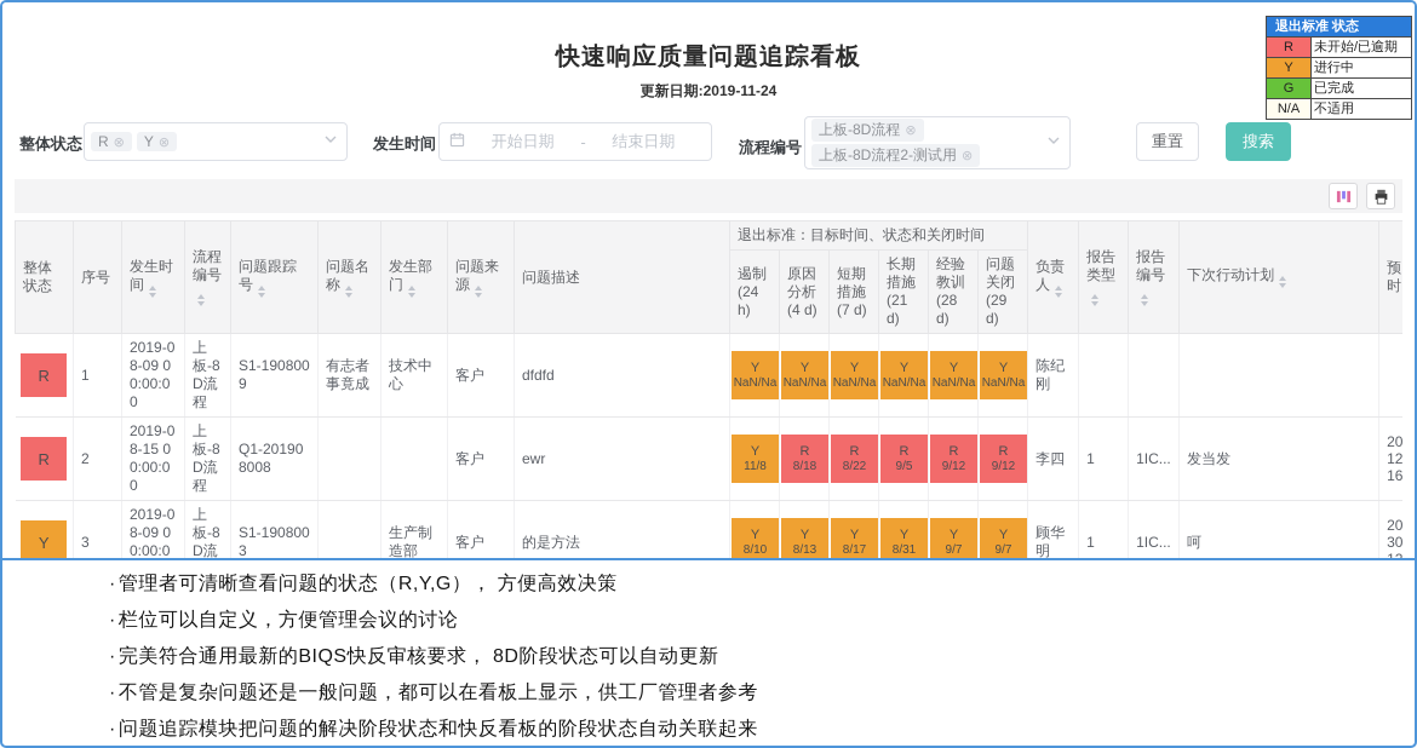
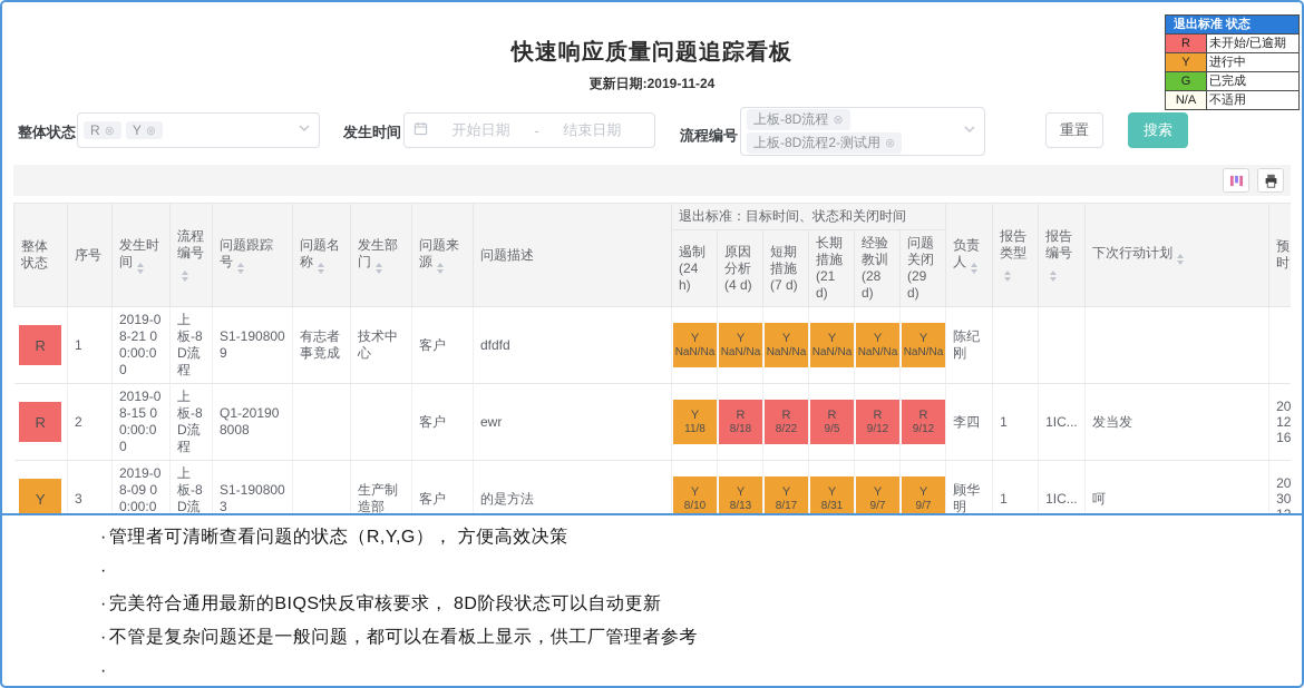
  快速响应质量问题追踪看板
  更新日期:2019-11-24
  退出标准 状态
  R	未开始/已逾期
  Y	进行中
  G	已完成
  N/A	不适用
  整体状态
  R
  ⊗
  Y
  ⊗
  发生时间
  开始日期
  -
  结束日期
  流程编号
  上板-8D流程
  ⊗
  上板-8D流程2-测试用
  ⊗
  重置
  搜索
  整体状态	序号	发生时间	流程编号	问题跟踪号	问题名称	发生部门	问题来源	问题描述	退出标准：目标时间、状态和关闭时间	负责人	报告类型	报告编号	下次行动计划	预时
  遏制(24 h)	原因分析(4 d)	短期措施(7 d)	长期措施(21 d)	经验教训(28 d)	问题关闭(29 d)
- R	1	2019-08-09 00:00:00	上板-8D流程	S1-1908009	有志者事竟成	技术中心	客户	dfdfd	YNaN/Na	YNaN/Na	YNaN/Na	YNaN/Na	YNaN/Na	YNaN/Na	陈纪刚
+ R	1	2019-08-21 00:00:00	上板-8D流程	S1-1908009	有志者事竟成	技术中心	客户	dfdfd	YNaN/Na	YNaN/Na	YNaN/Na	YNaN/Na	YNaN/Na	YNaN/Na	陈纪刚
  R	2	2019-08-15 00:00:00	上板-8D流程	Q1-201908008			客户	ewr	Y11/8	R8/18	R8/22	R9/5	R9/12	R9/12	李四	1	1IC...	发当发	201216
  Y	3	2019-08-09 00:00:0	上板-8D流	S1-1908003		生产制造部	客户	的是方法	Y8/10	Y8/13	Y8/17	Y8/31	Y9/7	Y9/7	顾华明	1	1IC...	呵	2030
  ·
  管理者可清晰查看问题的状态（R,Y,G）， 方便高效决策
  ·
- 栏位可以自定义，方便管理会议的讨论
  ·
  完美符合通用最新的BIQS快反审核要求， 8D阶段状态可以自动更新
  ·
  不管是复杂问题还是一般问题，都可以在看板上显示，供工厂管理者参考
  ·
- 问题追踪模块把问题的解决阶段状态和快反看板的阶段状态自动关联起来
